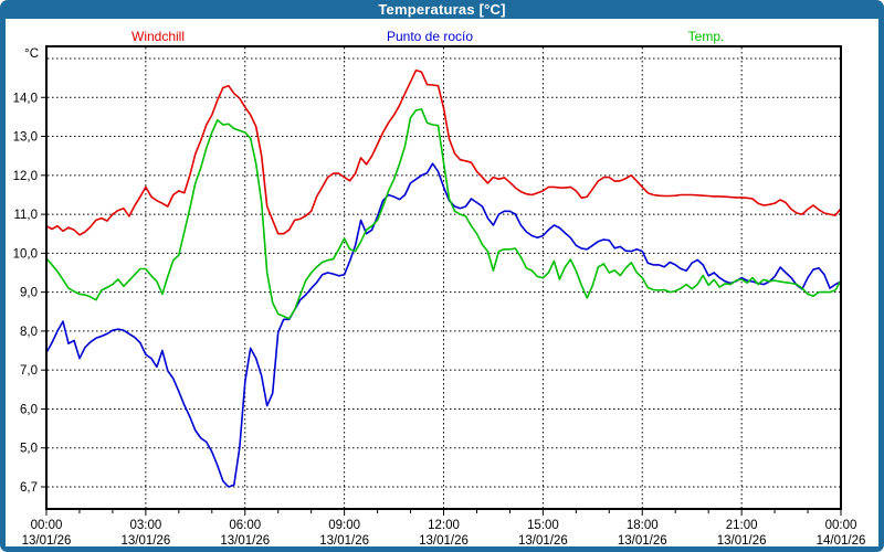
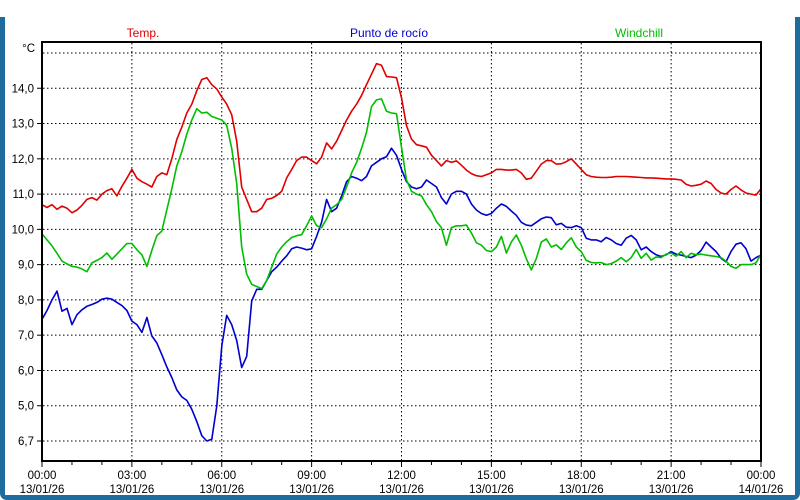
  14,0
  13,0
  12,0
  11,0
  10,0
  9,0
  8,0
  7,0
  6,0
  5,0
  6,7
  °C
  00:00
  13/01/26
  03:00
  13/01/26
  06:00
  13/01/26
  09:00
  13/01/26
  12:00
  13/01/26
  15:00
  13/01/26
  18:00
  13/01/26
  21:00
  13/01/26
  00:00
  14/01/26
- Temperaturas [°C]
- Windchill
+ Temp.
  Punto de rocío
- Temp.
+ Windchill
